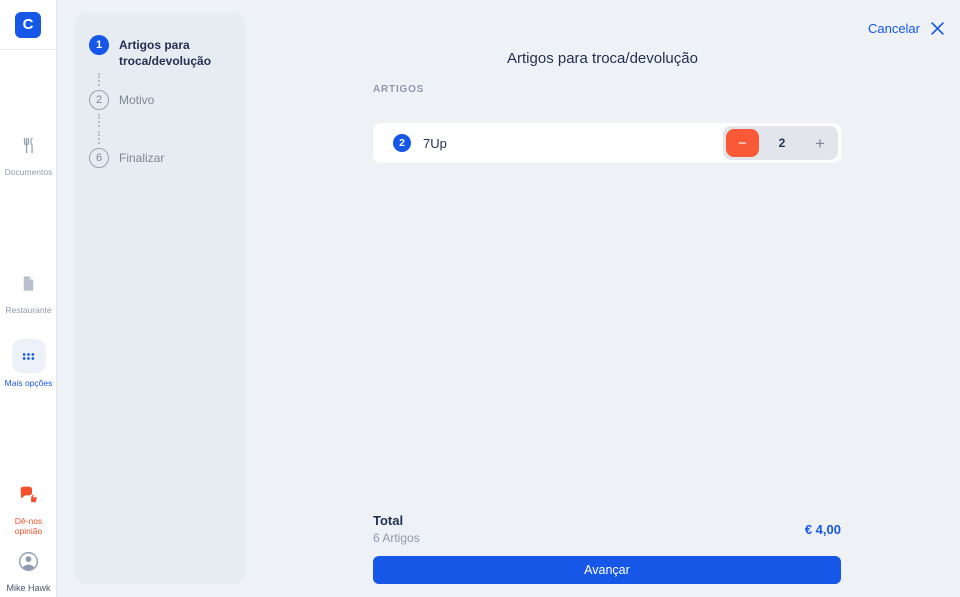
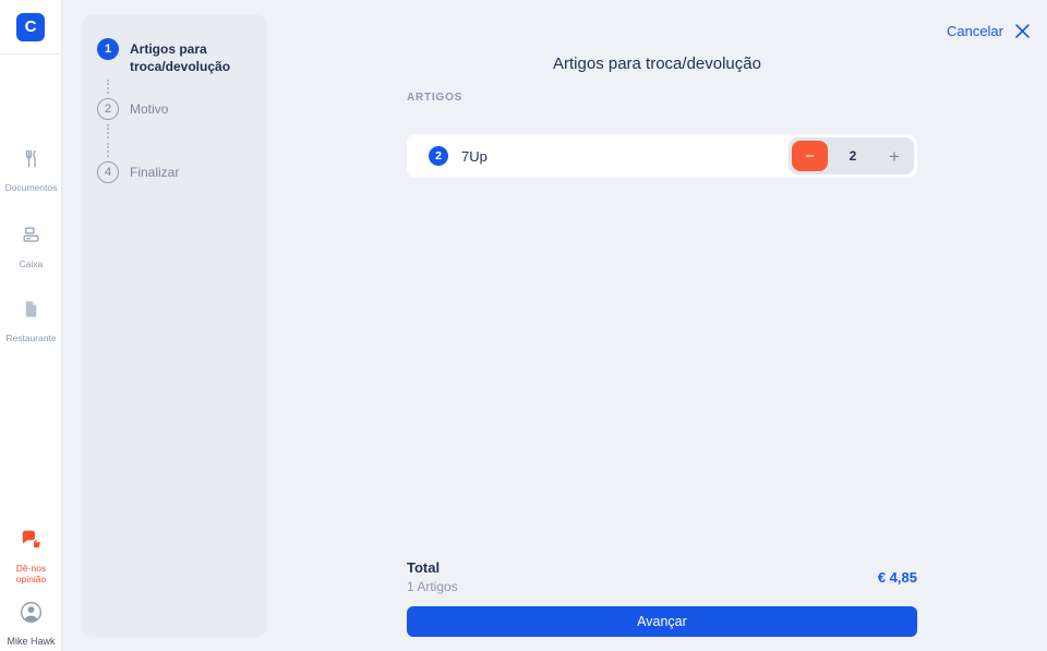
  C
  Documentos
+ Caixa
  Restaurante
- Mais opções
  Dê-nos opinião
  Mike Hawk
  1
  Artigos para troca/devolução
  2
  Motivo
- 6
+ 4
  Finalizar
  Cancelar
  Artigos para troca/devolução
  ARTIGOS
  2
  7Up
  −
  2
  +
  Total
- 6 Artigos
+ 1 Artigos
- € 4,00
+ € 4,85
  Avançar
